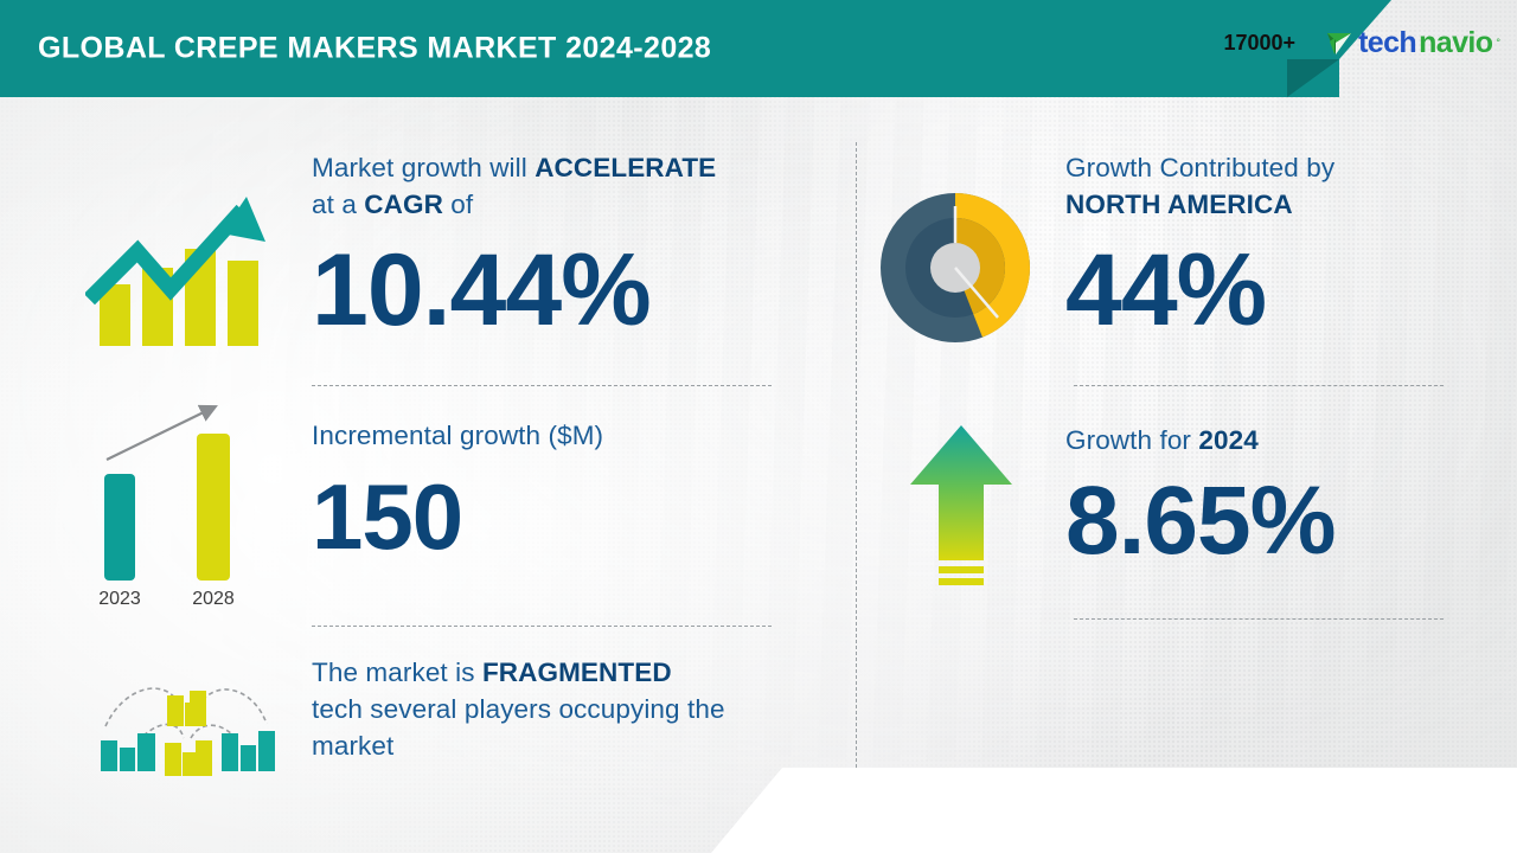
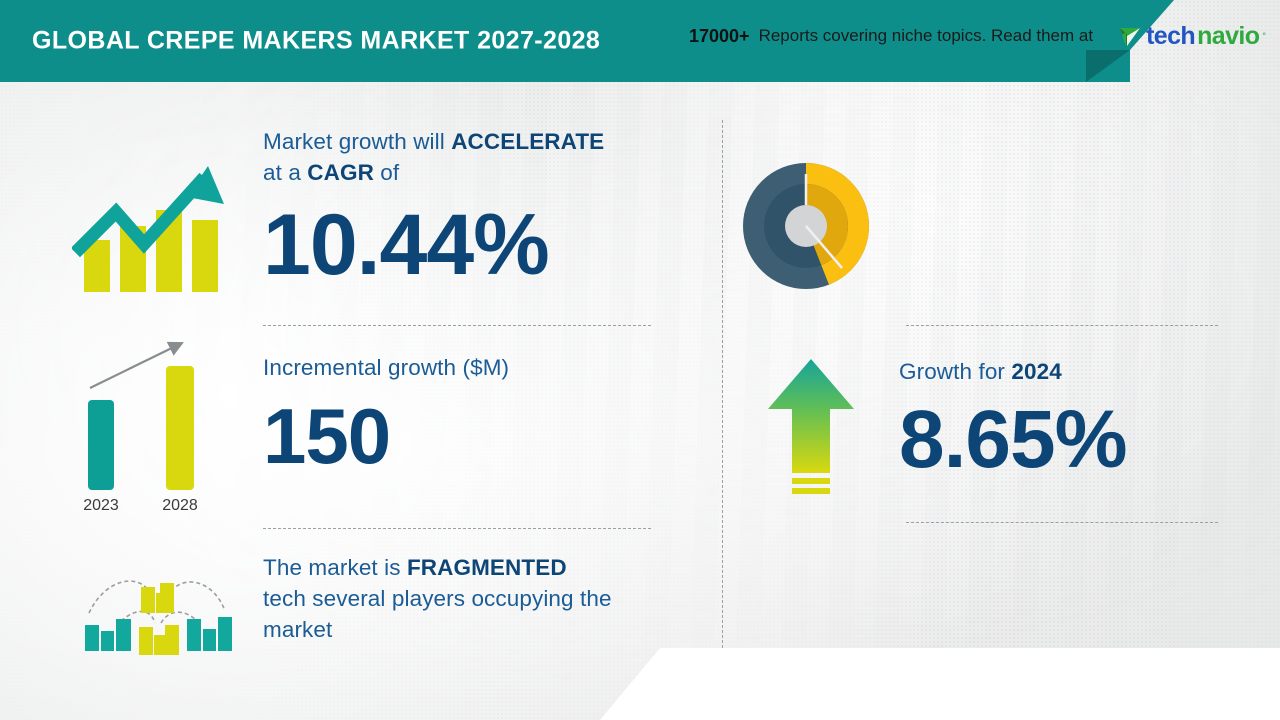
- GLOBAL CREPE MAKERS MARKET 2024-2028
+ GLOBAL CREPE MAKERS MARKET 2027-2028
  Market growth will ACCELERATE
  at a CAGR of
  10.44%
  2023
  2028
  Incremental growth ($M)
  150
  The market is FRAGMENTED
  tech several players occupying the
  market
- Growth Contributed by
- NORTH AMERICA
- 44%
  Growth for 2024
  8.65%
  17000+
+ Reports covering niche topics. Read them at
  tech
  navio
  °
